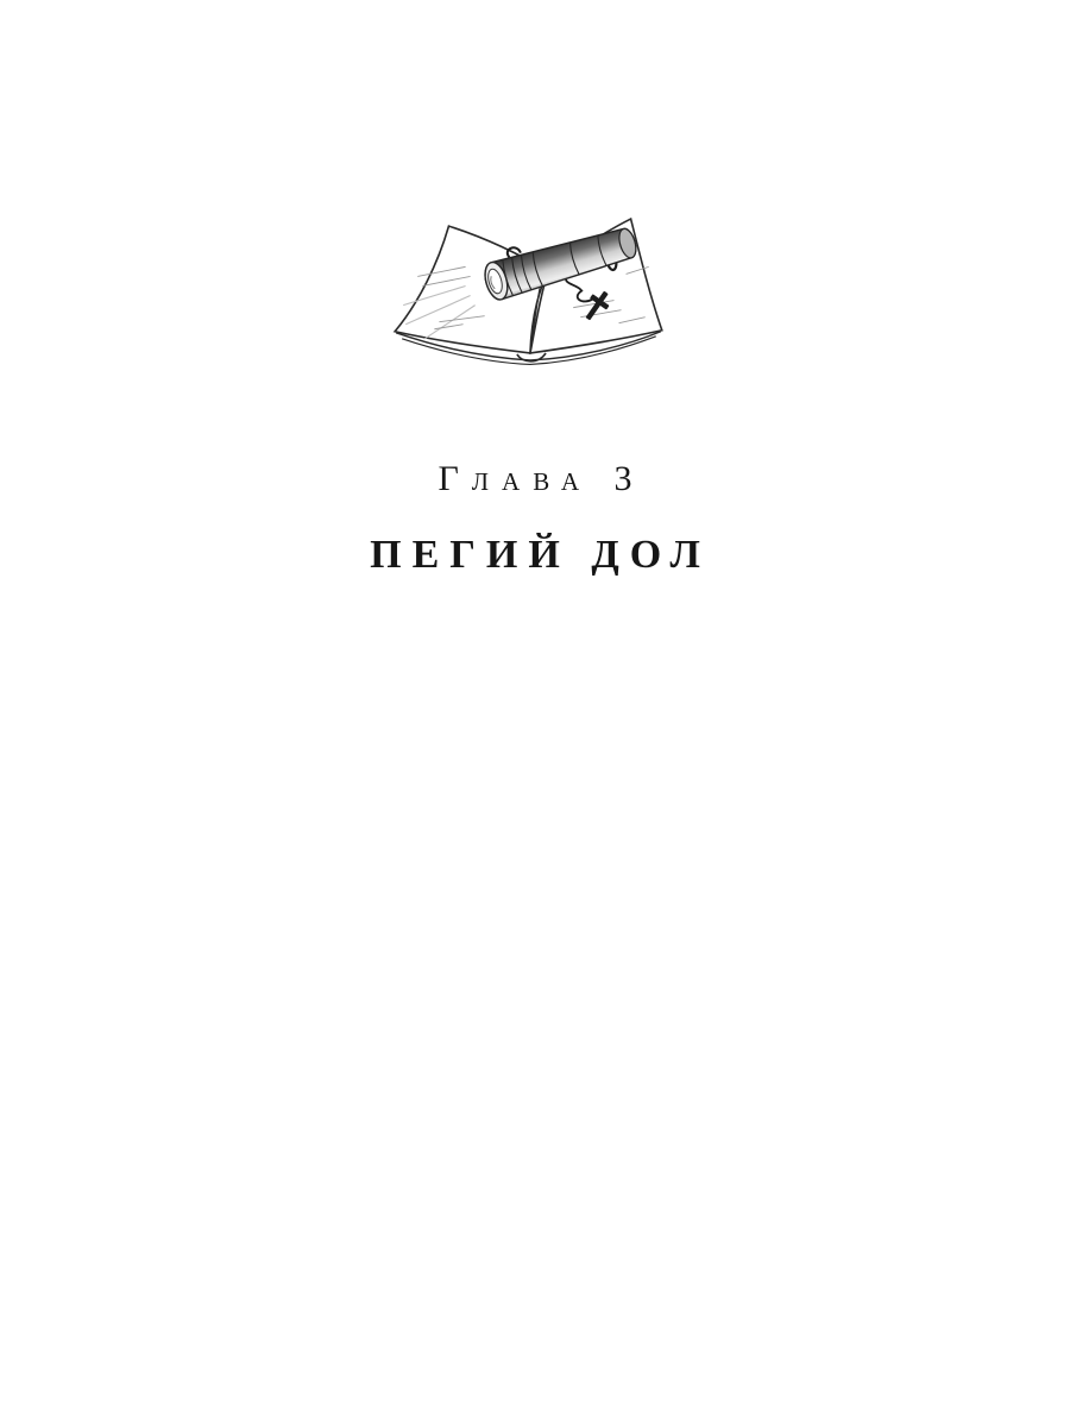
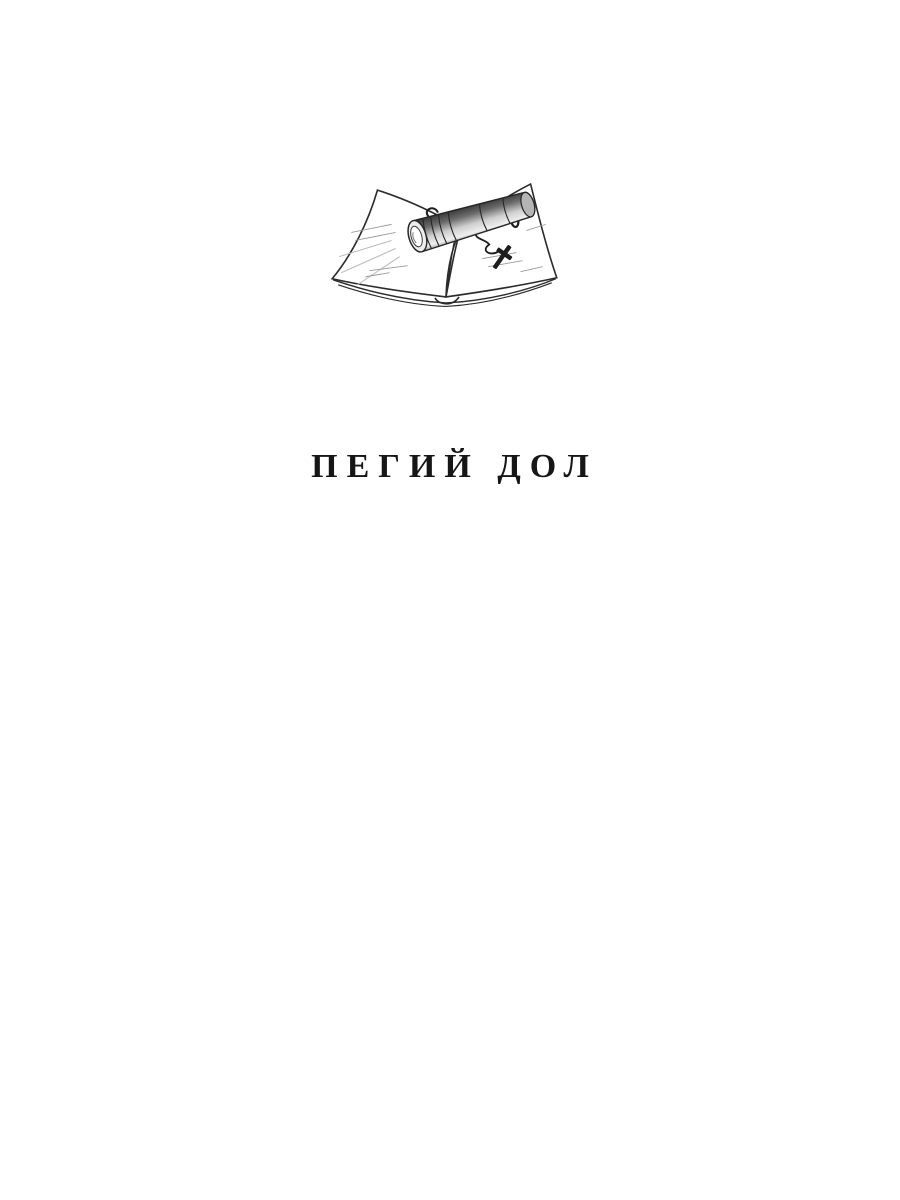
- Глава 3
  ПЕГИЙ ДОЛ
